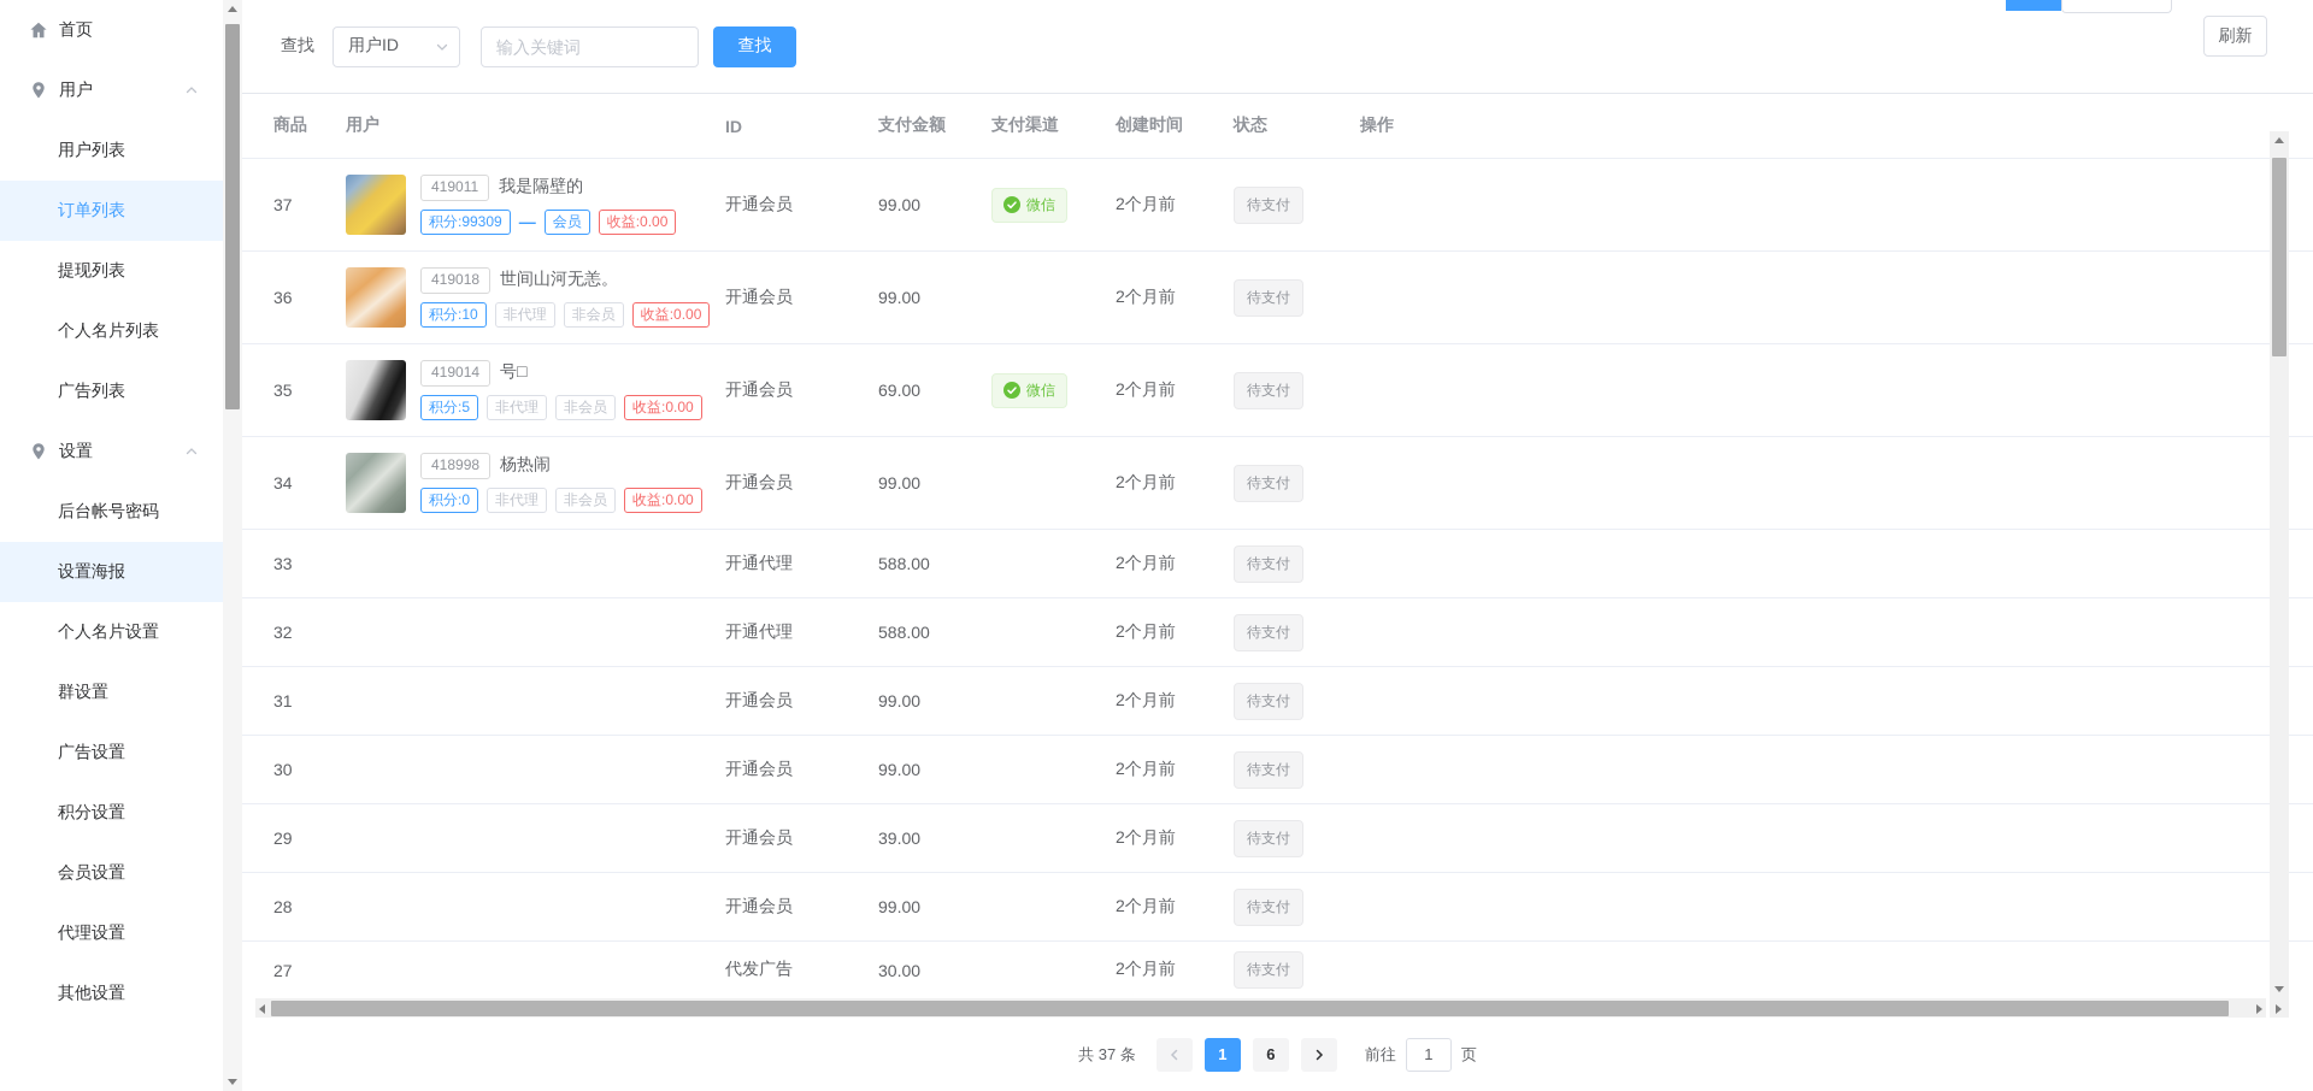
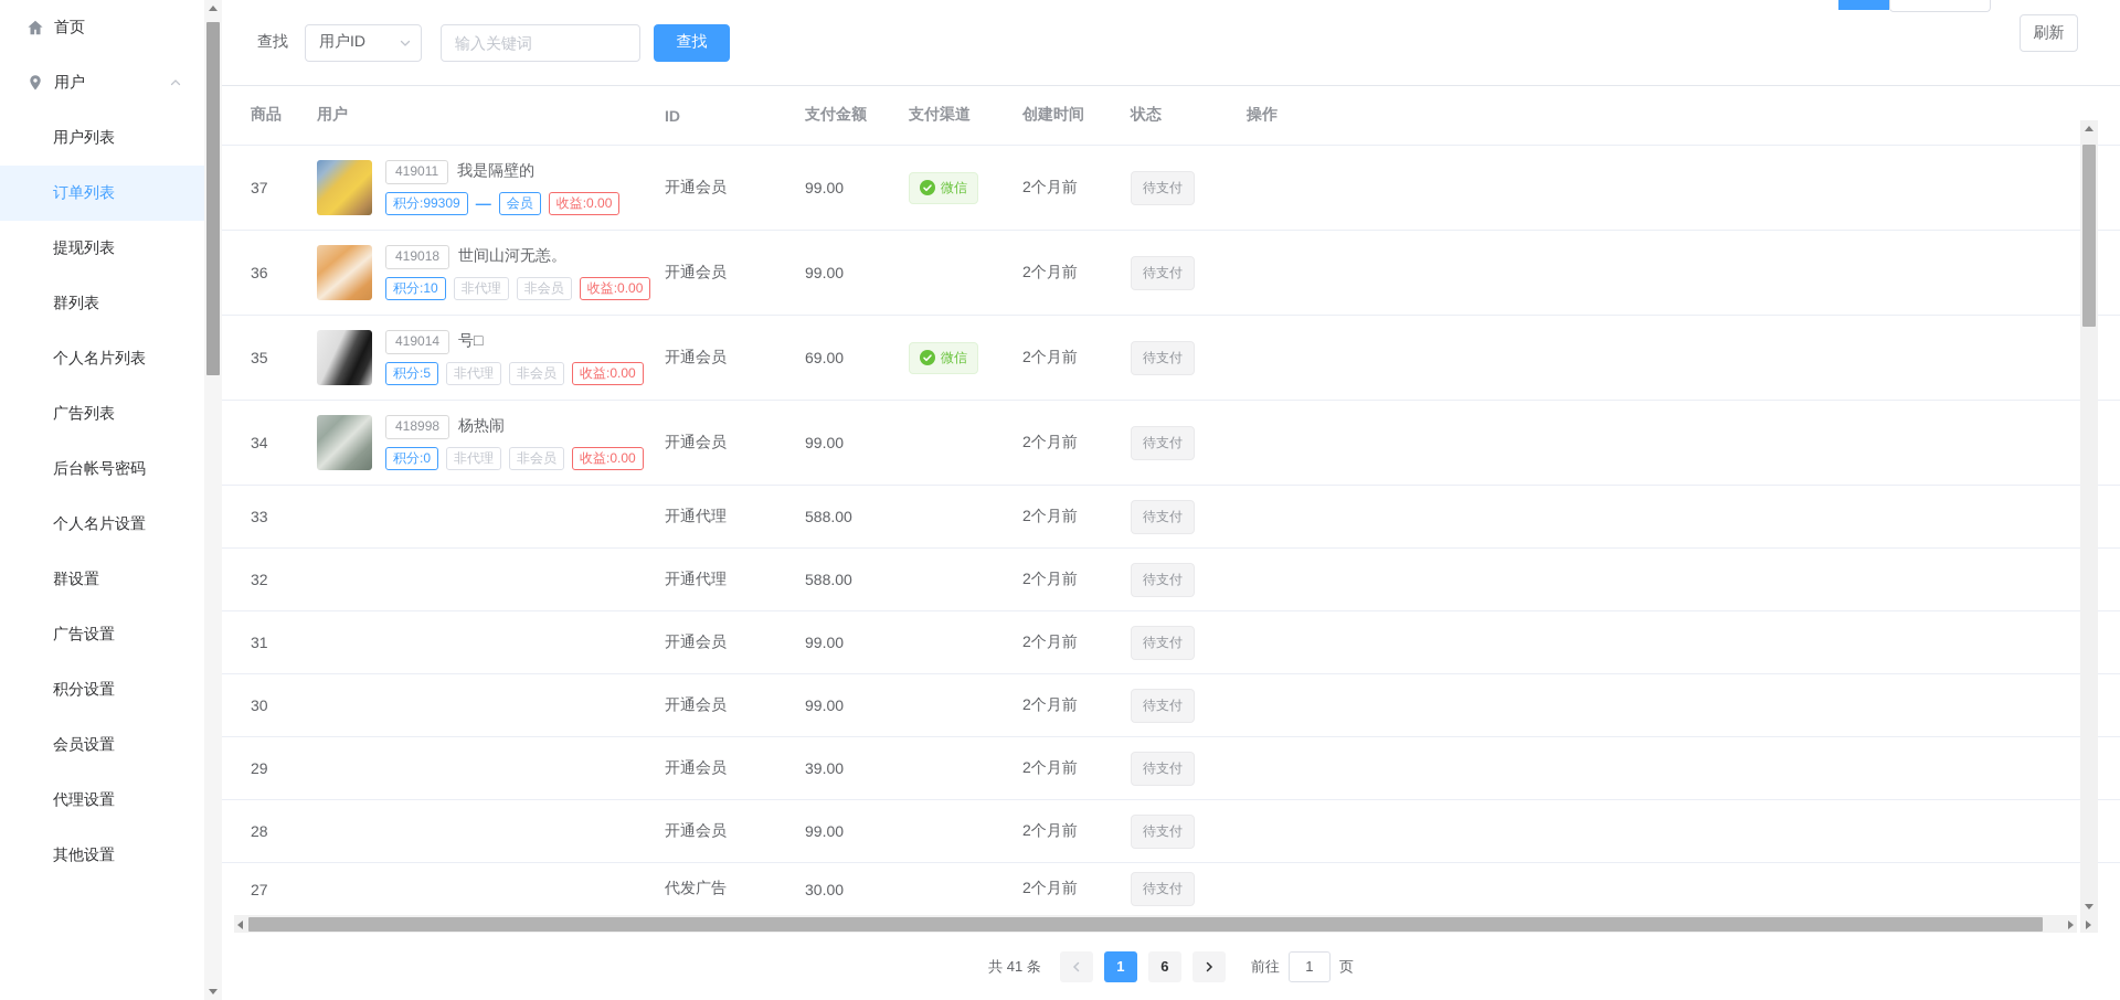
  首页
  用户
  用户列表
  订单列表
  提现列表
+ 群列表
  个人名片列表
  广告列表
- 设置
  后台帐号密码
- 设置海报
  个人名片设置
  群设置
  广告设置
  积分设置
  会员设置
  代理设置
  其他设置
  查找
  用户ID
  输入关键词
  查找
  刷新
  商品
  用户
  ID
  支付金额
  支付渠道
  创建时间
  状态
  操作
  37
  419011
  我是隔壁的
  积分:99309
  —
  会员
  收益:0.00
  开通会员
  99.00
  微信
  2个月前
  待支付
  36
  419018
  世间山河无恙。
  积分:10
  非代理
  非会员
  收益:0.00
  开通会员
  99.00
  2个月前
  待支付
  35
  419014
  号□
  积分:5
  非代理
  非会员
  收益:0.00
  开通会员
  69.00
  微信
  2个月前
  待支付
  34
  418998
  杨热闹
  积分:0
  非代理
  非会员
  收益:0.00
  开通会员
  99.00
  2个月前
  待支付
  33
  开通代理
  588.00
  2个月前
  待支付
  32
  开通代理
  588.00
  2个月前
  待支付
  31
  开通会员
  99.00
  2个月前
  待支付
  30
  开通会员
  99.00
  2个月前
  待支付
  29
  开通会员
  39.00
  2个月前
  待支付
  28
  开通会员
  99.00
  2个月前
  待支付
  27
  代发广告
  30.00
  2个月前
  待支付
- 共 37 条
+ 共 41 条
  1
  6
  前往
  1
  页
